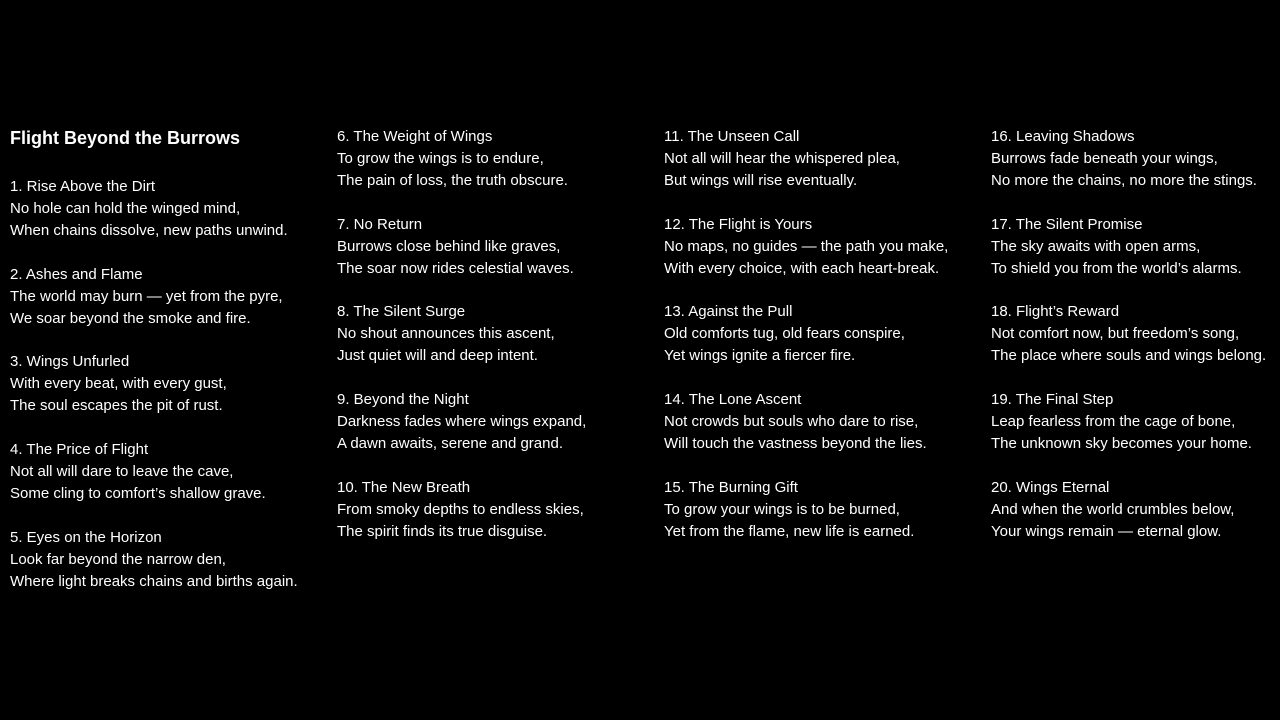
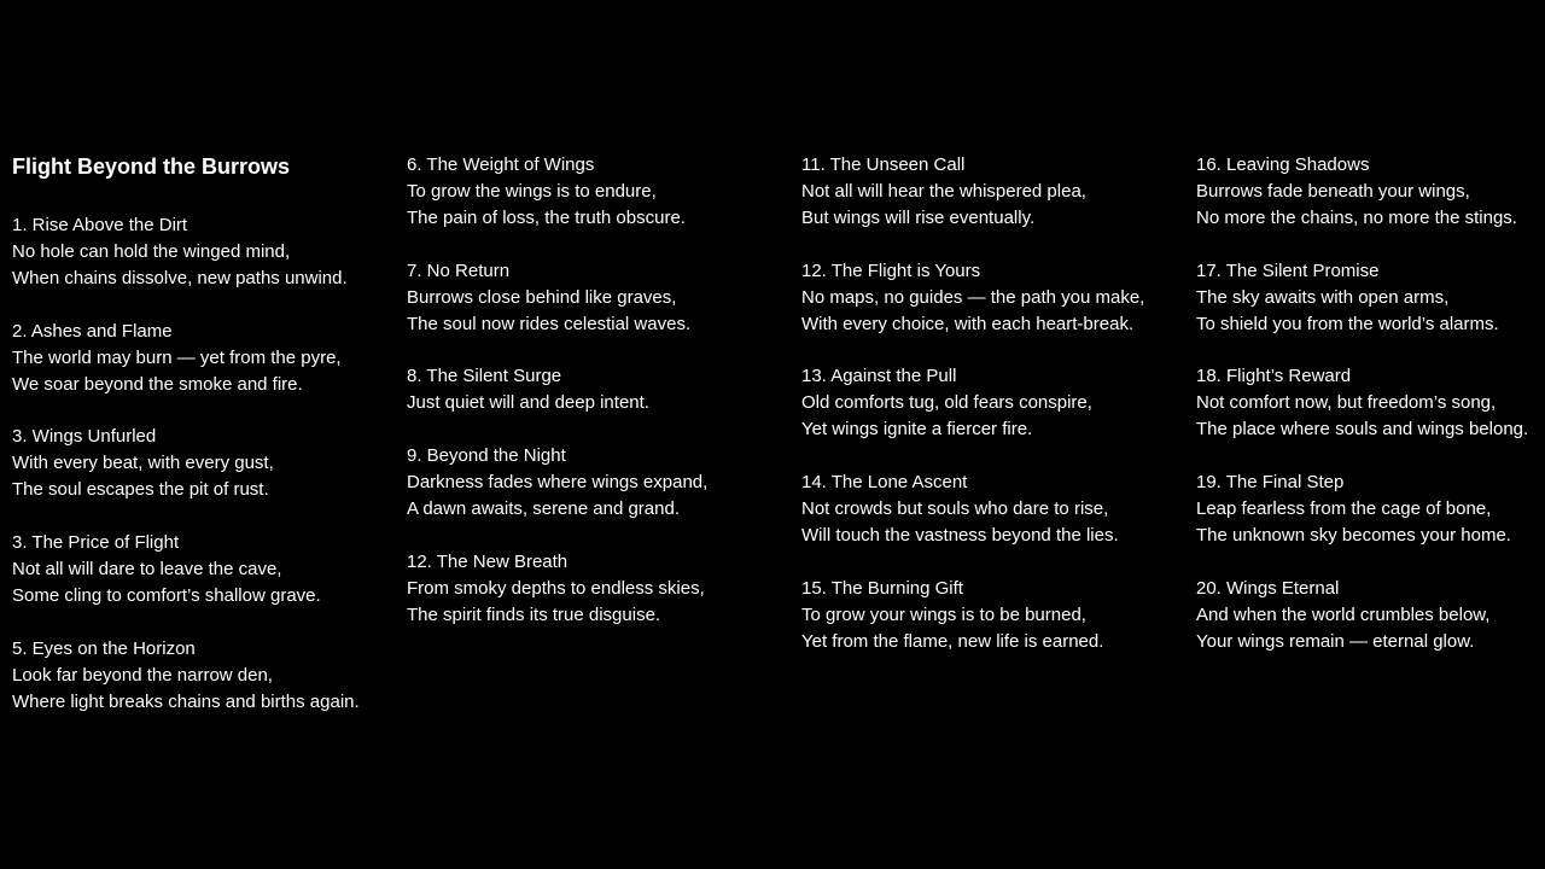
  Flight Beyond the Burrows
  1. Rise Above the Dirt
  No hole can hold the winged mind,
  When chains dissolve, new paths unwind.
  2. Ashes and Flame
  The world may burn — yet from the pyre,
  We soar beyond the smoke and fire.
  3. Wings Unfurled
  With every beat, with every gust,
  The soul escapes the pit of rust.
- 4. The Price of Flight
+ 3. The Price of Flight
  Not all will dare to leave the cave,
  Some cling to comfort’s shallow grave.
  5. Eyes on the Horizon
  Look far beyond the narrow den,
  Where light breaks chains and births again.
  6. The Weight of Wings
  To grow the wings is to endure,
  The pain of loss, the truth obscure.
  7. No Return
  Burrows close behind like graves,
- The soar now rides celestial waves.
+ The soul now rides celestial waves.
  8. The Silent Surge
- No shout announces this ascent,
  Just quiet will and deep intent.
  9. Beyond the Night
  Darkness fades where wings expand,
  A dawn awaits, serene and grand.
- 10. The New Breath
+ 12. The New Breath
  From smoky depths to endless skies,
  The spirit finds its true disguise.
  11. The Unseen Call
  Not all will hear the whispered plea,
  But wings will rise eventually.
  12. The Flight is Yours
  No maps, no guides — the path you make,
  With every choice, with each heart-break.
  13. Against the Pull
  Old comforts tug, old fears conspire,
  Yet wings ignite a fiercer fire.
  14. The Lone Ascent
  Not crowds but souls who dare to rise,
  Will touch the vastness beyond the lies.
  15. The Burning Gift
  To grow your wings is to be burned,
  Yet from the flame, new life is earned.
  16. Leaving Shadows
  Burrows fade beneath your wings,
  No more the chains, no more the stings.
  17. The Silent Promise
  The sky awaits with open arms,
  To shield you from the world’s alarms.
  18. Flight’s Reward
  Not comfort now, but freedom’s song,
  The place where souls and wings belong.
  19. The Final Step
  Leap fearless from the cage of bone,
  The unknown sky becomes your home.
  20. Wings Eternal
  And when the world crumbles below,
  Your wings remain — eternal glow.
